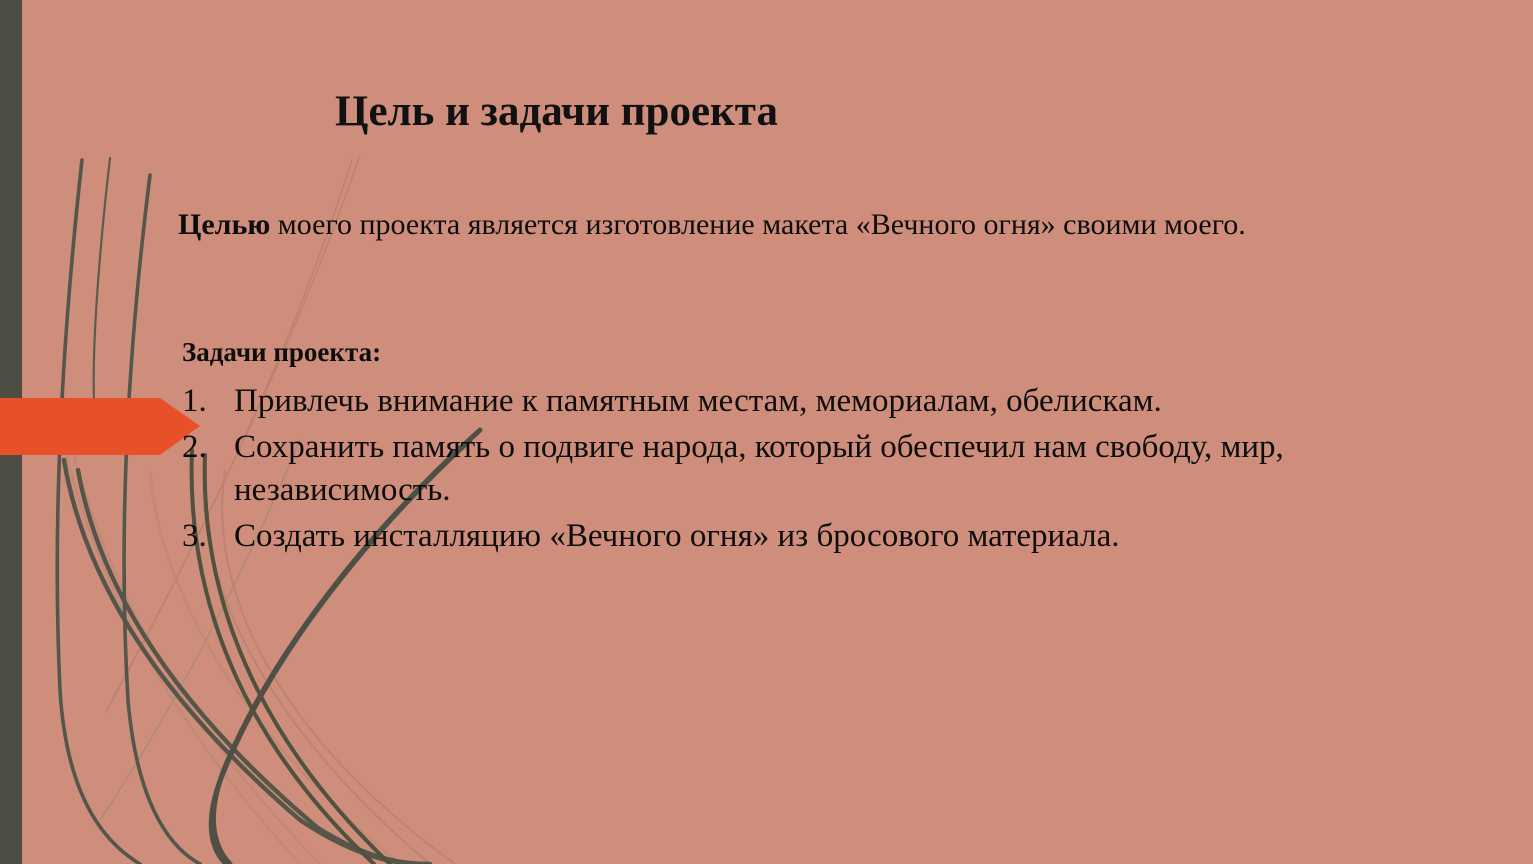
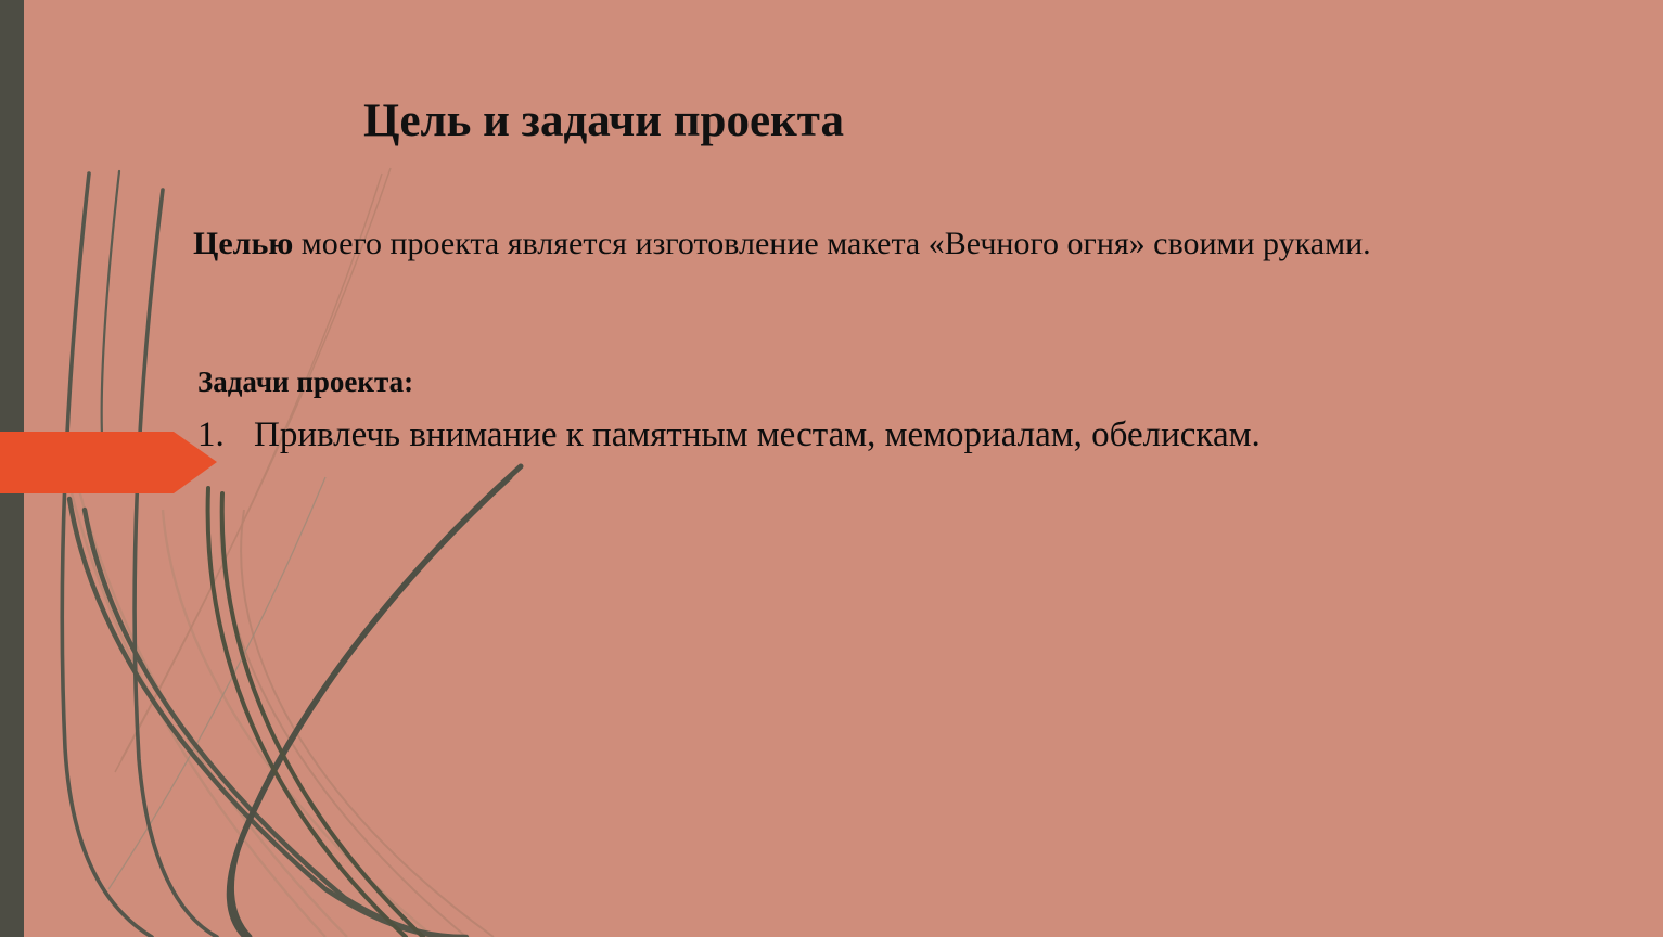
  Цель и задачи проекта
- Целью моего проекта является изготовление макета «Вечного огня» своими моего.
+ Целью моего проекта является изготовление макета «Вечного огня» своими руками.
  Задачи проекта:
  1.
  Привлечь внимание к памятным местам, мемориалам, обелискам.
- 2.
- Сохранить память о подвиге народа, который обеспечил нам свободу, мир, независимость.
- 3.
- Создать инсталляцию «Вечного огня» из бросового материала.
